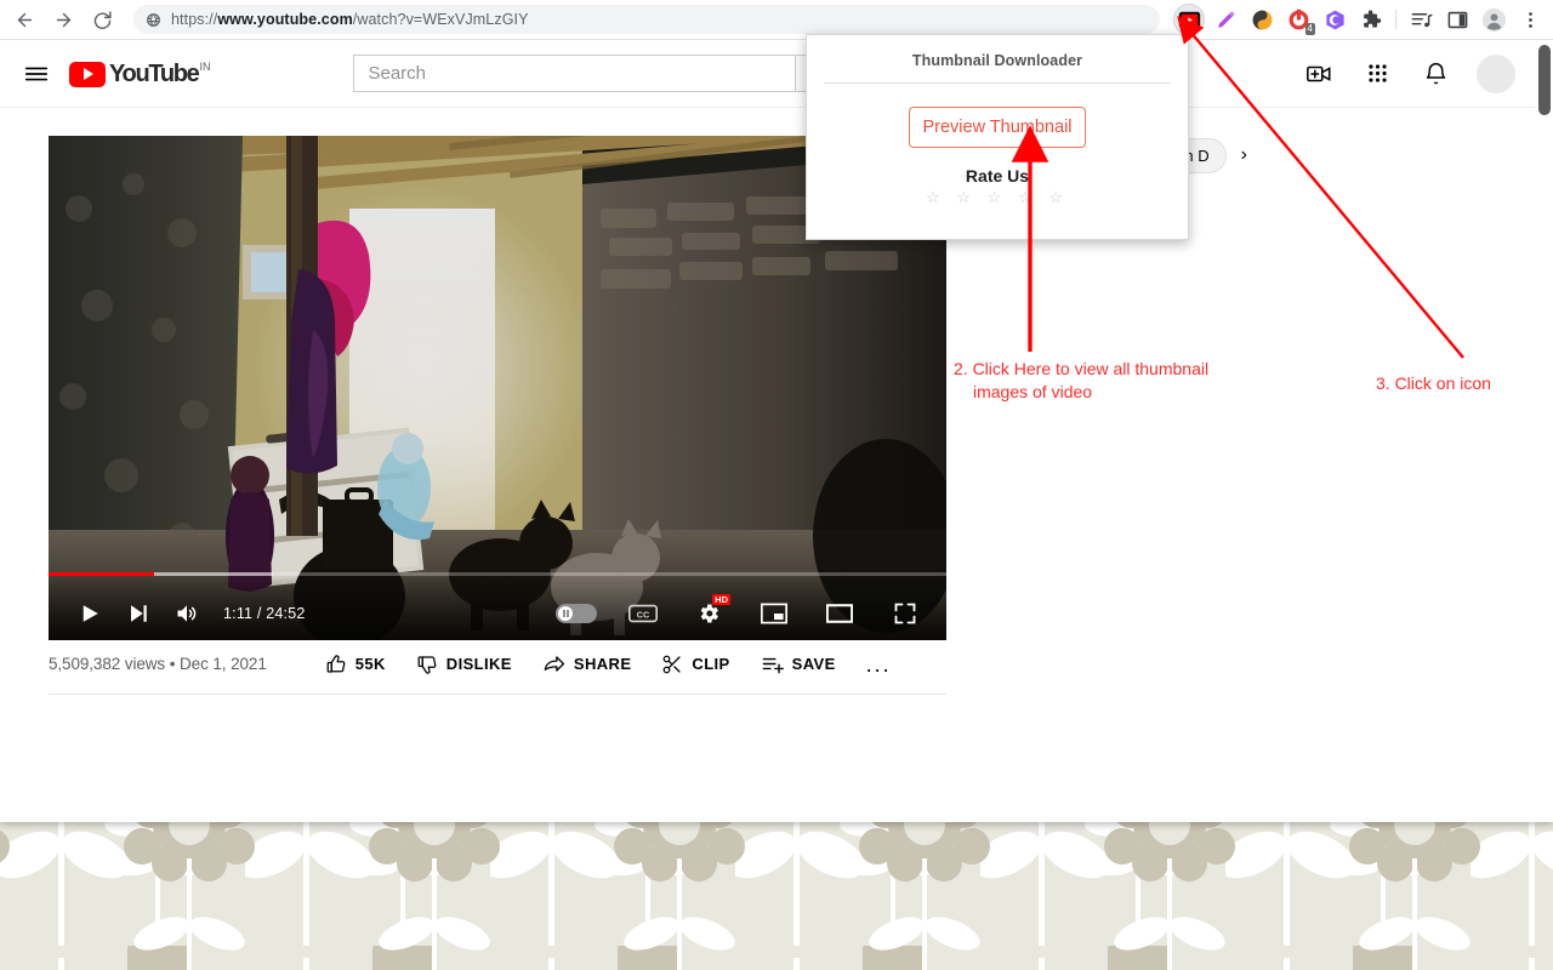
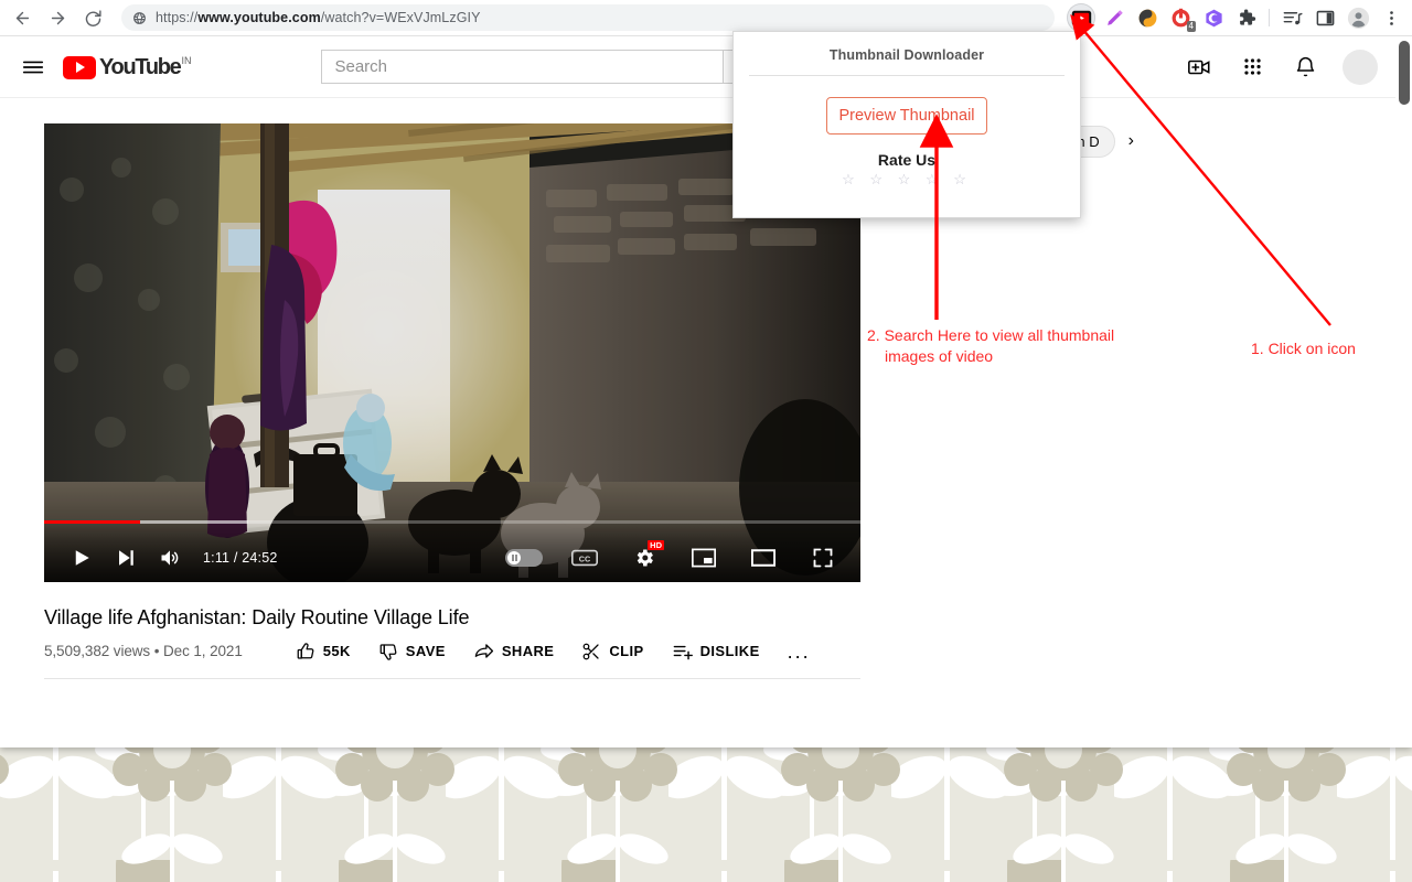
  https://www.youtube.com/watch?v=WExVJmLzGIY
  4
  YouTube
  IN
  Search
  1:11 / 24:52
  CC
  HD
+ Village life Afghanistan: Daily Routine Village Life
  5,509,382 views • Dec 1, 2021
  55K
- DISLIKE
+ SAVE
  SHARE
  CLIP
- SAVE
+ DISLIKE
  ...
  ›
  Thumbnail Downloader
  Preview Thumbnail
  Rate Us
  ☆ ☆ ☆ ☆ ☆
- 3. Click on icon
+ 1. Click on icon
- 2. Click Here to view all thumbnail
+ 2. Search Here to view all thumbnail
  images of video
